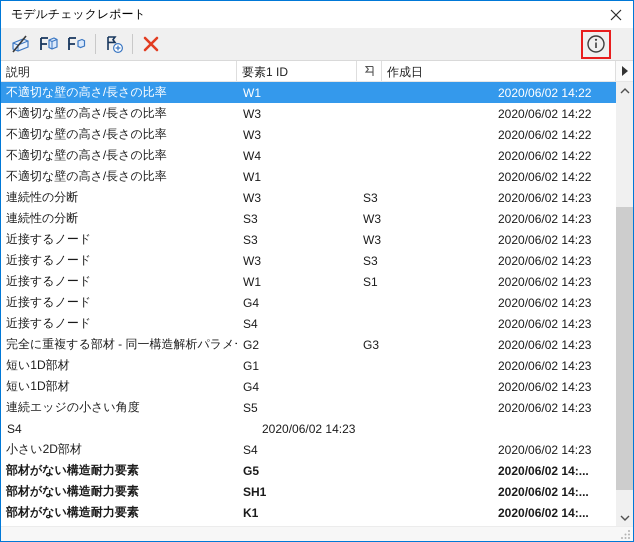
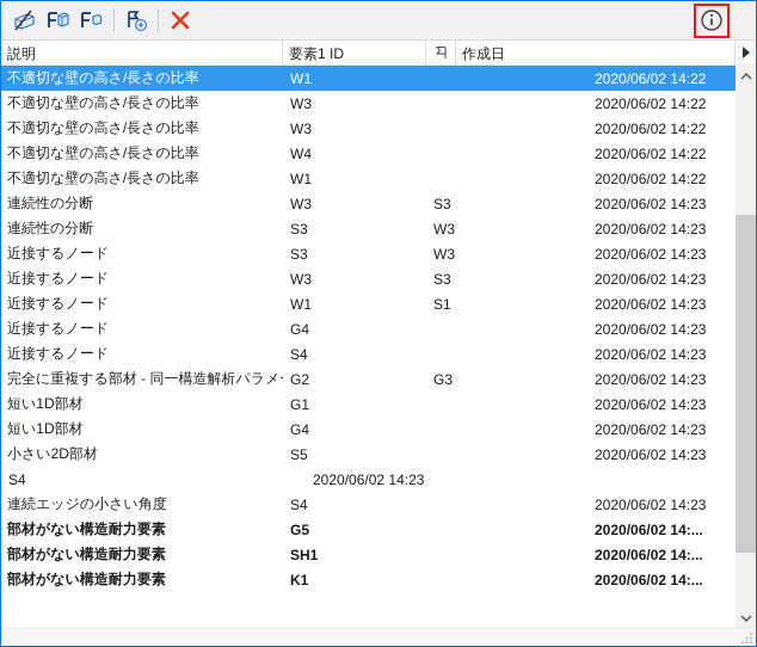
- モデルチェックレポート
  説明
  要素1 ID
  作成日
  不適切な壁の高さ/長さの比率
  W1
  2020/06/02 14:22
  不適切な壁の高さ/長さの比率
  W3
  2020/06/02 14:22
  不適切な壁の高さ/長さの比率
  W3
  2020/06/02 14:22
  不適切な壁の高さ/長さの比率
  W4
  2020/06/02 14:22
  不適切な壁の高さ/長さの比率
  W1
  2020/06/02 14:22
  連続性の分断
  W3
  S3
  2020/06/02 14:23
  連続性の分断
  S3
  W3
  2020/06/02 14:23
  近接するノード
  S3
  W3
  2020/06/02 14:23
  近接するノード
  W3
  S3
  2020/06/02 14:23
  近接するノード
  W1
  S1
  2020/06/02 14:23
  近接するノード
  G4
  2020/06/02 14:23
  近接するノード
  S4
  2020/06/02 14:23
  完全に重複する部材 - 同一構造解析パラメ
  G2
  G3
  2020/06/02 14:23
  短い1D部材
  G1
  2020/06/02 14:23
  短い1D部材
  G4
  2020/06/02 14:23
- 連続エッジの小さい角度
+ 小さい2D部材
  S5
  2020/06/02 14:23
  S4
  2020/06/02 14:23
- 小さい2D部材
+ 連続エッジの小さい角度
  S4
  2020/06/02 14:23
  部材がない構造耐力要素
  G5
  2020/06/02 14:...
  部材がない構造耐力要素
  SH1
  2020/06/02 14:...
  部材がない構造耐力要素
  K1
  2020/06/02 14:...
